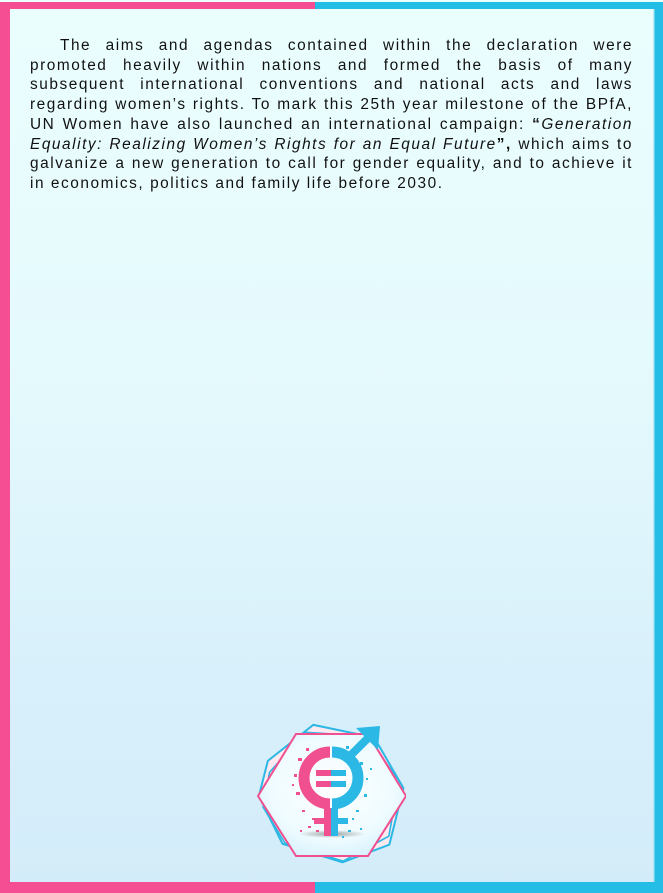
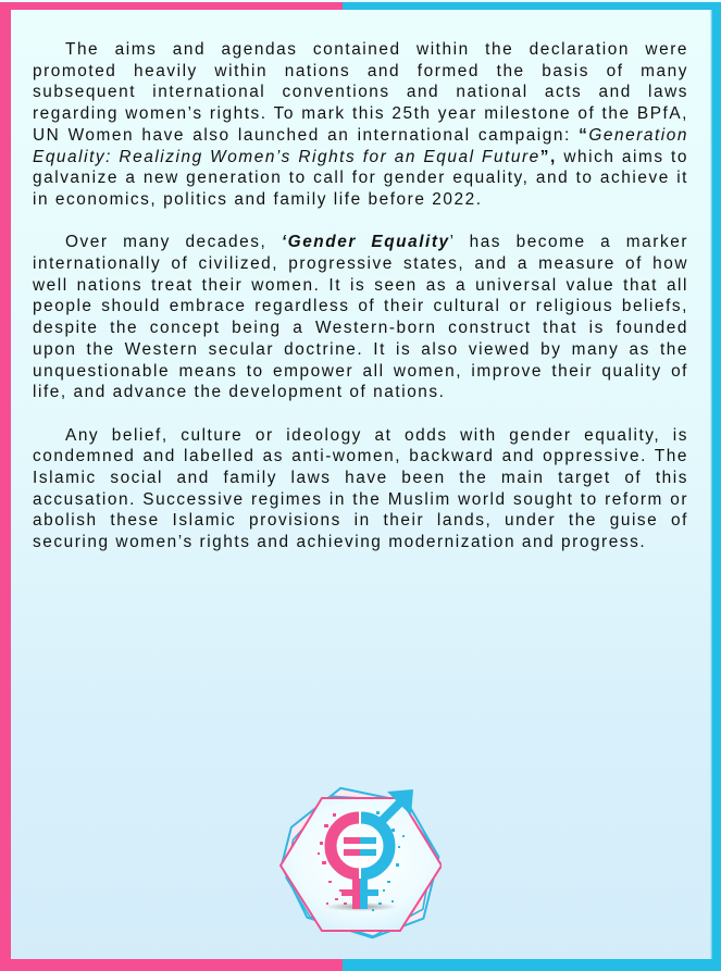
- The aims and agendas contained within the declaration were promoted heavily within nations and formed the basis of many subsequent international conventions and national acts and laws regarding women’s rights. To mark this 25th year milestone of the BPfA, UN Women have also launched an international campaign: “Generation Equality: Realizing Women’s Rights for an Equal Future”, which aims to galvanize a new generation to call for gender equality, and to achieve it in economics, politics and family life before 2030.
+ The aims and agendas contained within the declaration were promoted heavily within nations and formed the basis of many subsequent international conventions and national acts and laws regarding women’s rights. To mark this 25th year milestone of the BPfA, UN Women have also launched an international campaign: “Generation Equality: Realizing Women’s Rights for an Equal Future”, which aims to galvanize a new generation to call for gender equality, and to achieve it in economics, politics and family life before 2022.
+ Over many decades, ‘Gender Equality’ has become a marker internationally of civilized, progressive states, and a measure of how well nations treat their women. It is seen as a universal value that all people should embrace regardless of their cultural or religious beliefs, despite the concept being a Western-born construct that is founded upon the Western secular doctrine. It is also viewed by many as the unquestionable means to empower all women, improve their quality of life, and advance the development of nations.
+ Any belief, culture or ideology at odds with gender equality, is condemned and labelled as anti-women, backward and oppressive. The Islamic social and family laws have been the main target of this accusation. Successive regimes in the Muslim world sought to reform or abolish these Islamic provisions in their lands, under the guise of securing women’s rights and achieving modernization and progress.
